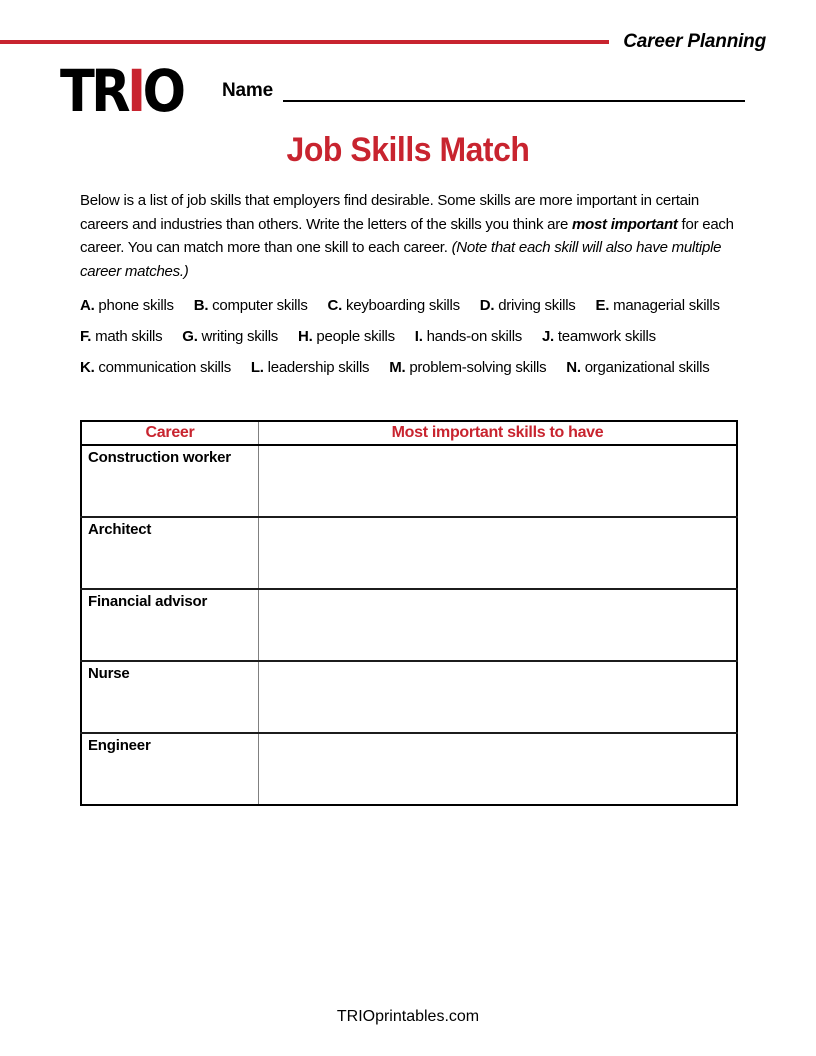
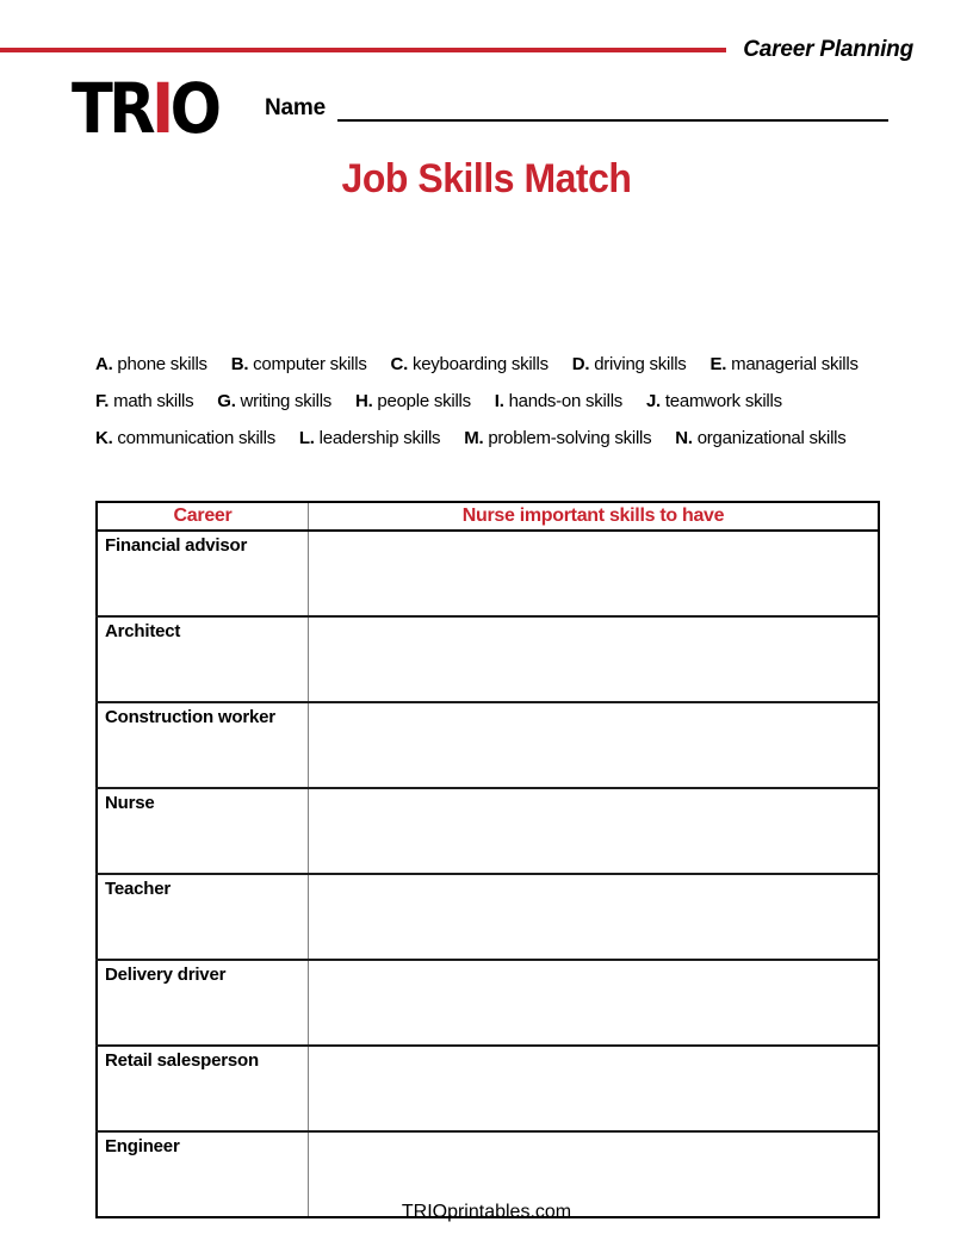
  Career Planning
  TRIO
  Name
  Job Skills Match
- Below is a list of job skills that employers find desirable. Some skills are more important in certain careers and industries than others. Write the letters of the skills you think are most important for each career. You can match more than one skill to each career. (Note that each skill will also have multiple career matches.)
  A. phone skills B. computer skills C. keyboarding skills D. driving skills E. managerial skills
  F. math skills G. writing skills H. people skills I. hands-on skills J. teamwork skills
  K. communication skills L. leadership skills M. problem-solving skills N. organizational skills
- Career	Most important skills to have
+ Career	Nurse important skills to have
- Construction worker
+ Financial advisor
  Architect
- Financial advisor
+ Construction worker
  Nurse
+ Teacher
+ Delivery driver
+ Retail salesperson
  Engineer
  TRIOprintables.com
